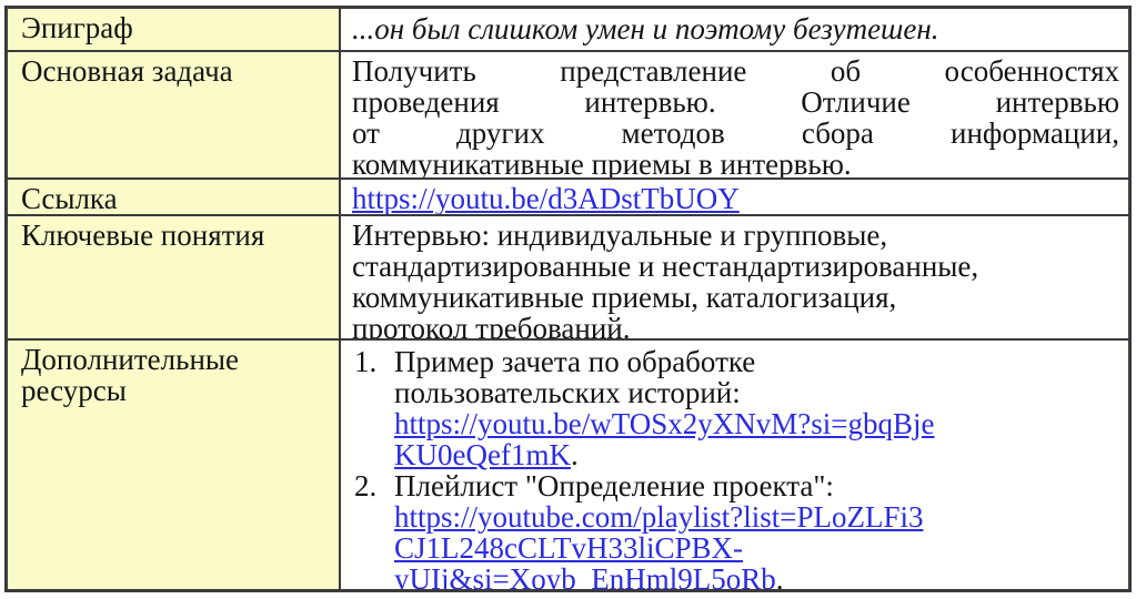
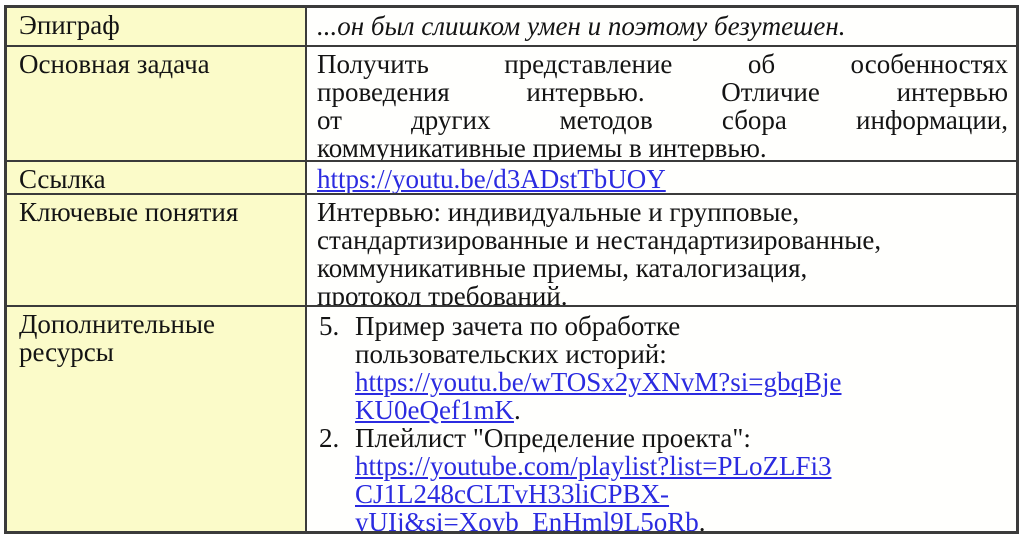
  Эпиграф
  ...он был слишком умен и поэтому безутешен.
  Основная задача
  Получить представление об особенностях
  проведения интервью. Отличие интервью
  от других методов сбора информации,
  коммуникативные приемы в интервью.
  Ссылка
  https://youtu.be/d3ADstTbUOY
  Ключевые понятия
  Интервью: индивидуальные и групповые,
  стандартизированные и нестандартизированные,
  коммуникативные приемы, каталогизация,
  протокол требований.
  Дополнительные ресурсы
- 1.
+ 5.
  Пример зачета по обработке
  пользовательских историй:
  https://youtu.be/wTOSx2yXNvM?si=gbqBje
  KU0eQef1mK.
  2.
  Плейлист "Определение проекта":
  https://youtube.com/playlist?list=PLoZLFi3
  CJ1L248cCLTvH33liCPBX-
  yUIj&si=Xoyb_EnHml9L5oRb.
